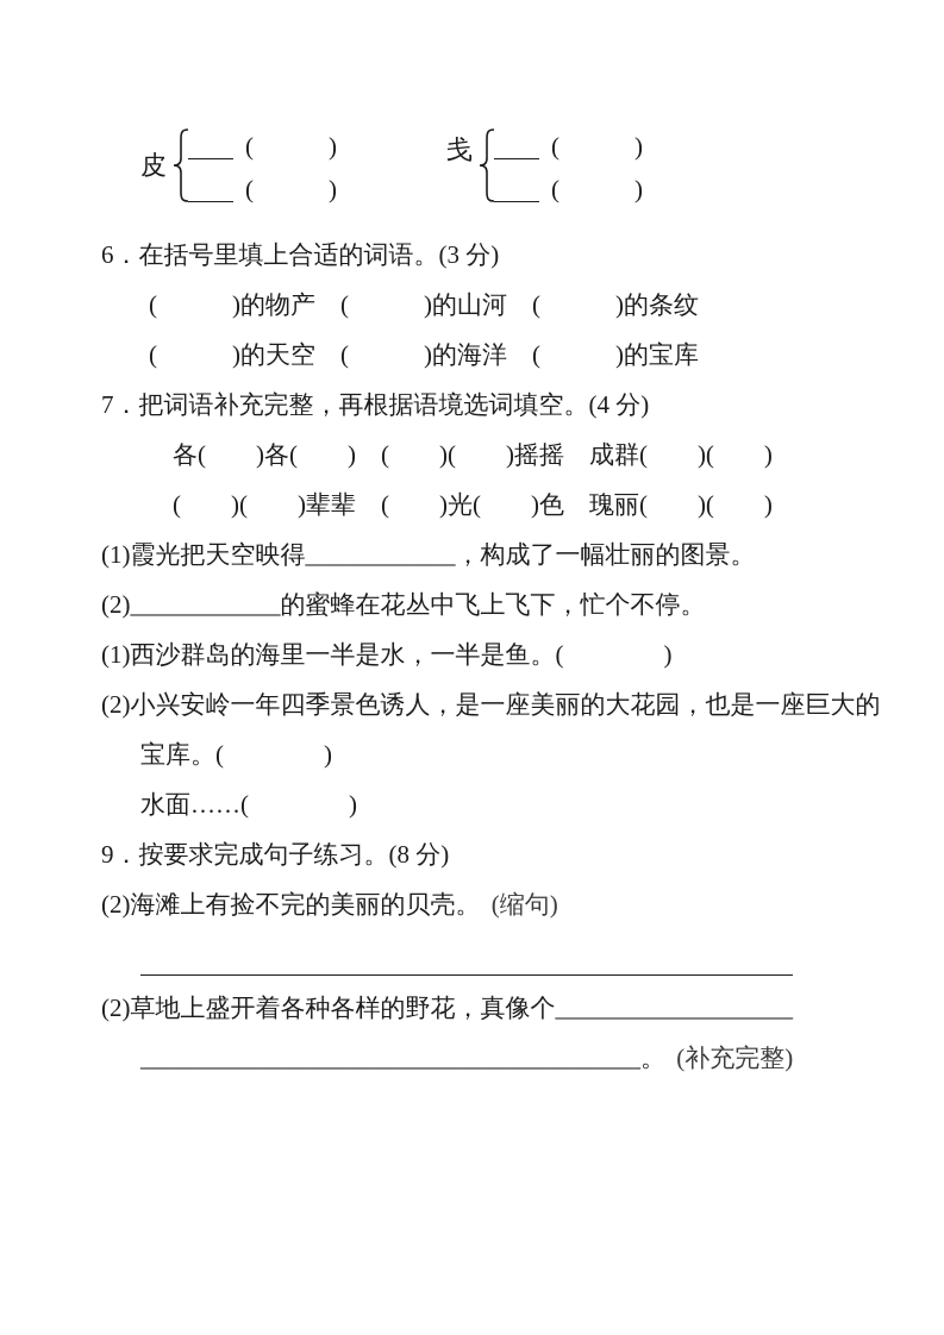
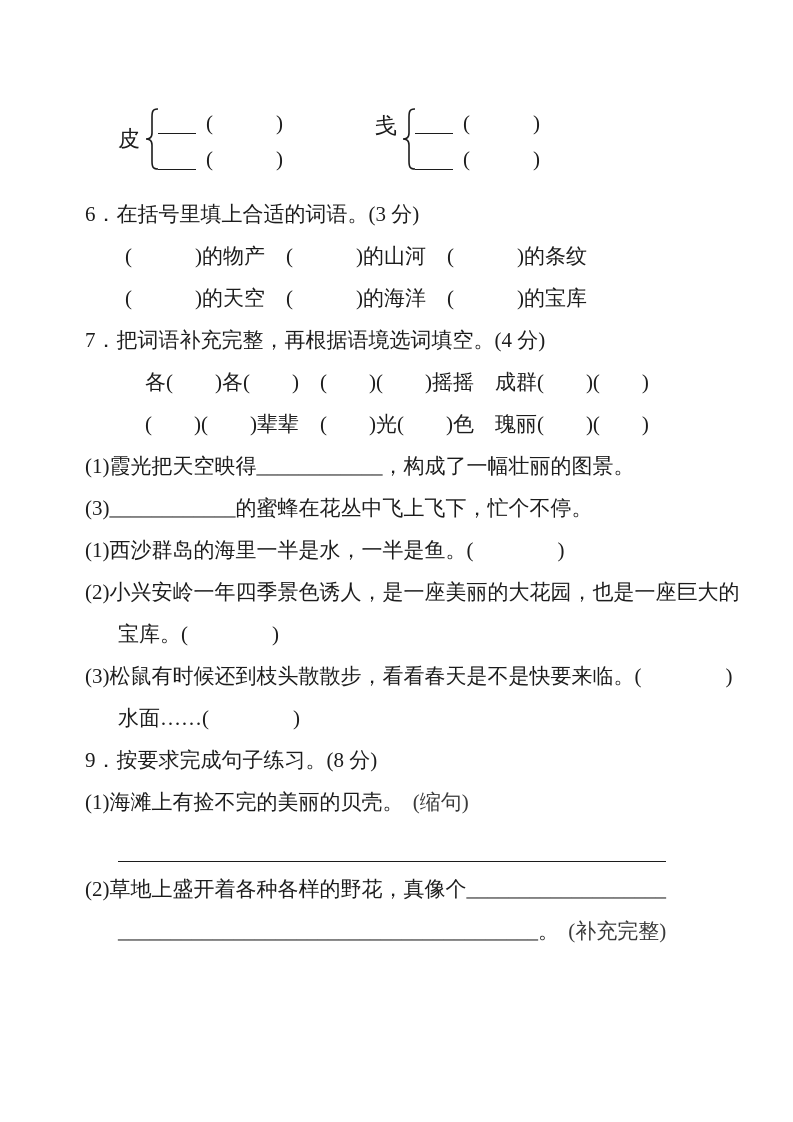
  皮
  ( )
  ( )
  戋
  ( )
  ( )
  6．在括号里填上合适的词语。(3 分)
  ( )的物产 ( )的山河 ( )的条纹
  ( )的天空 ( )的海洋 ( )的宝库
  7．把词语补充完整，再根据语境选词填空。(4 分)
  各( )各( ) ( )( )摇摇 成群( )( )
  ( )( )辈辈 ( )光( )色 瑰丽( )( )
  (1)霞光把天空映得____________，构成了一幅壮丽的图景。
- (2)____________的蜜蜂在花丛中飞上飞下，忙个不停。
+ (3)____________的蜜蜂在花丛中飞上飞下，忙个不停。
  (1)西沙群岛的海里一半是水，一半是鱼。( )
  (2)小兴安岭一年四季景色诱人，是一座美丽的大花园，也是一座巨大的
  宝库。( )
+ (3)松鼠有时候还到枝头散散步，看看春天是不是快要来临。( )
  水面……( )
  9．按要求完成句子练习。(8 分)
- (2)海滩上有捡不完的美丽的贝壳。 (缩句)
+ (1)海滩上有捡不完的美丽的贝壳。 (缩句)
  (2)草地上盛开着各种各样的野花，真像个___________________
  ________________________________________。 (补充完整)
